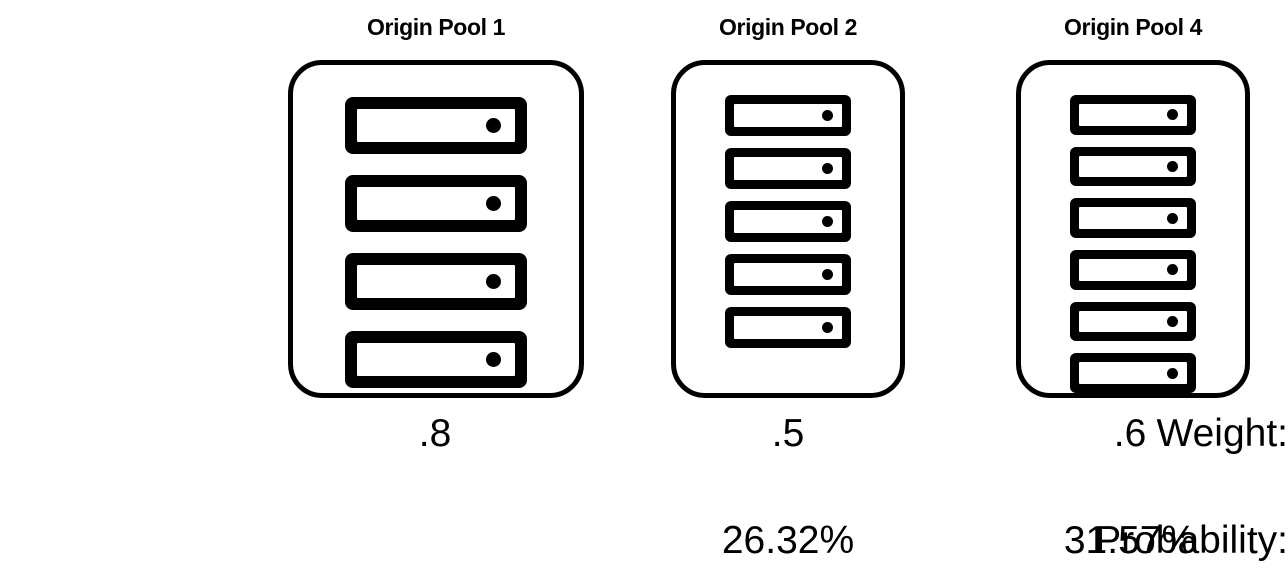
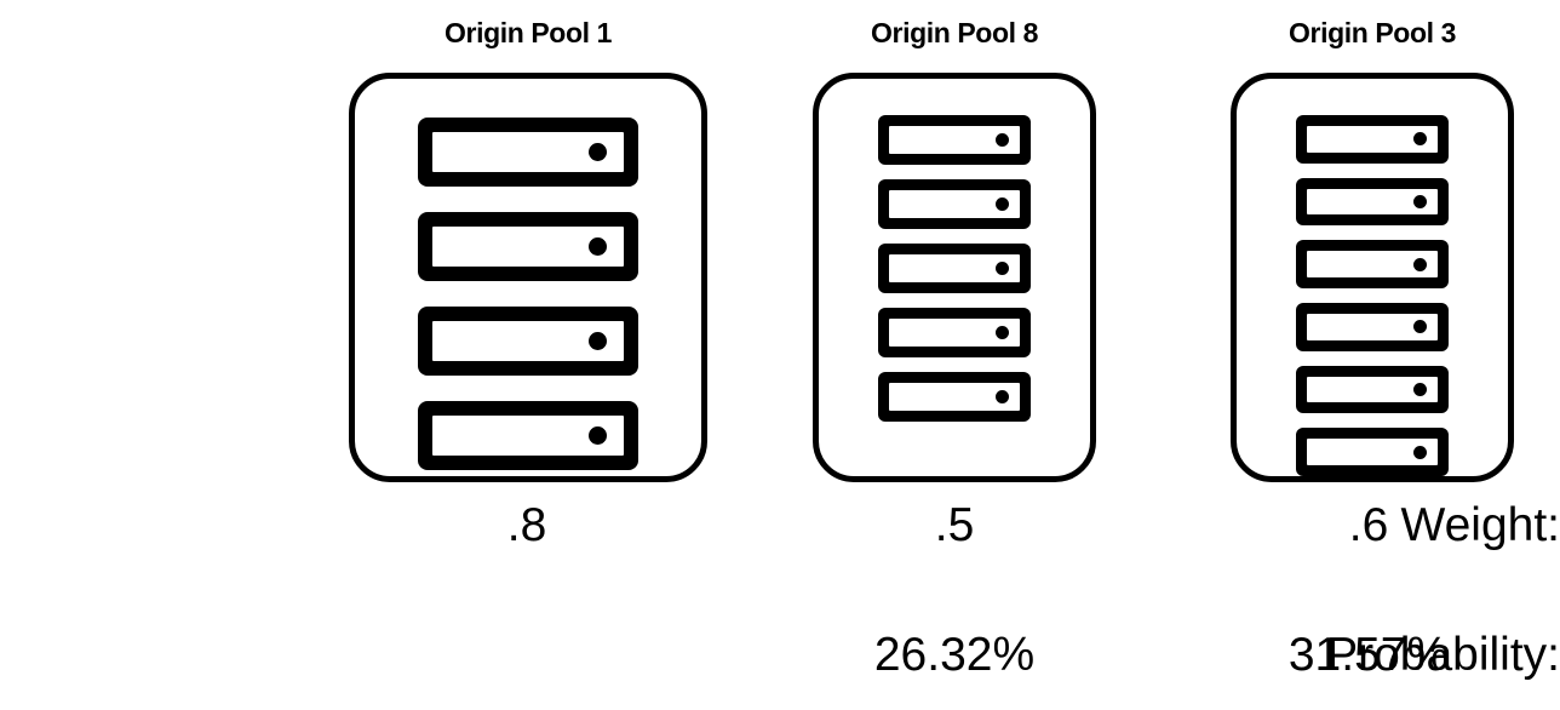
  Origin Pool 1
- Origin Pool 2
+ Origin Pool 8
- Origin Pool 4
+ Origin Pool 3
  Weight:
  .8
  .5
  .6
  Probability:
  26.32%
  31.57%
